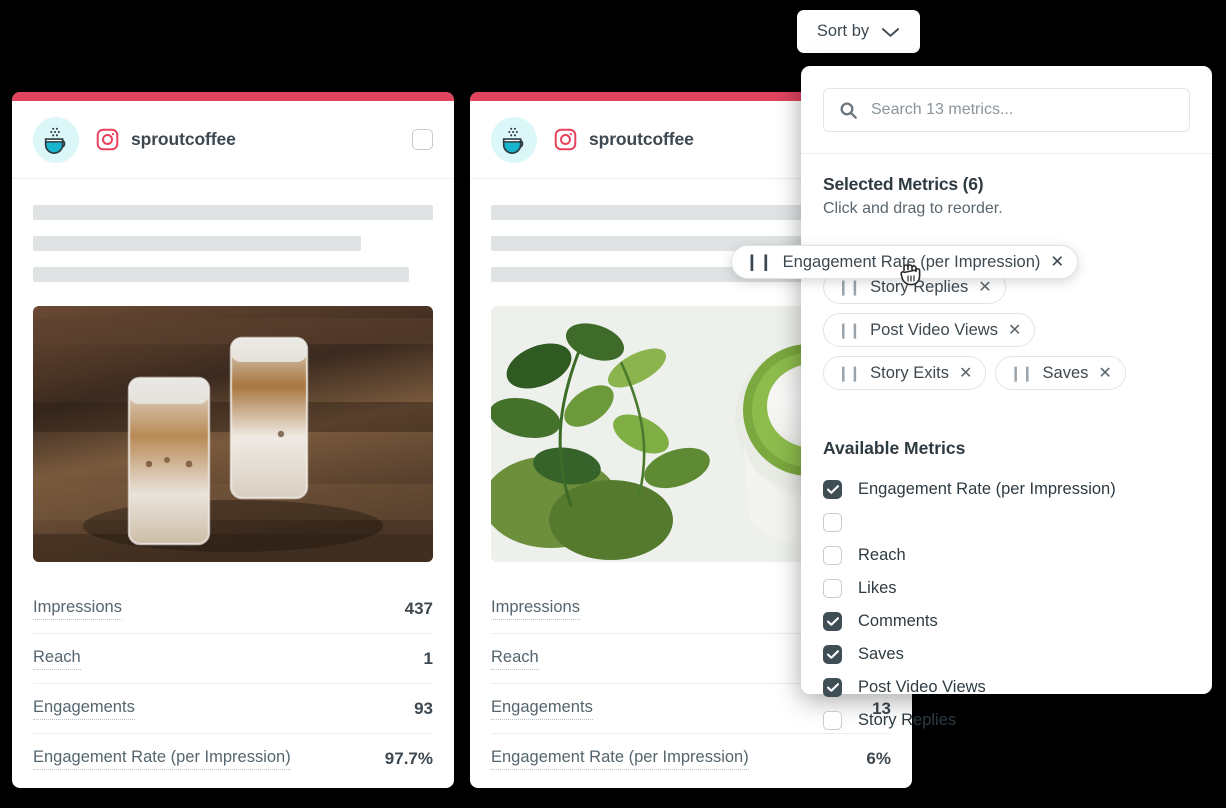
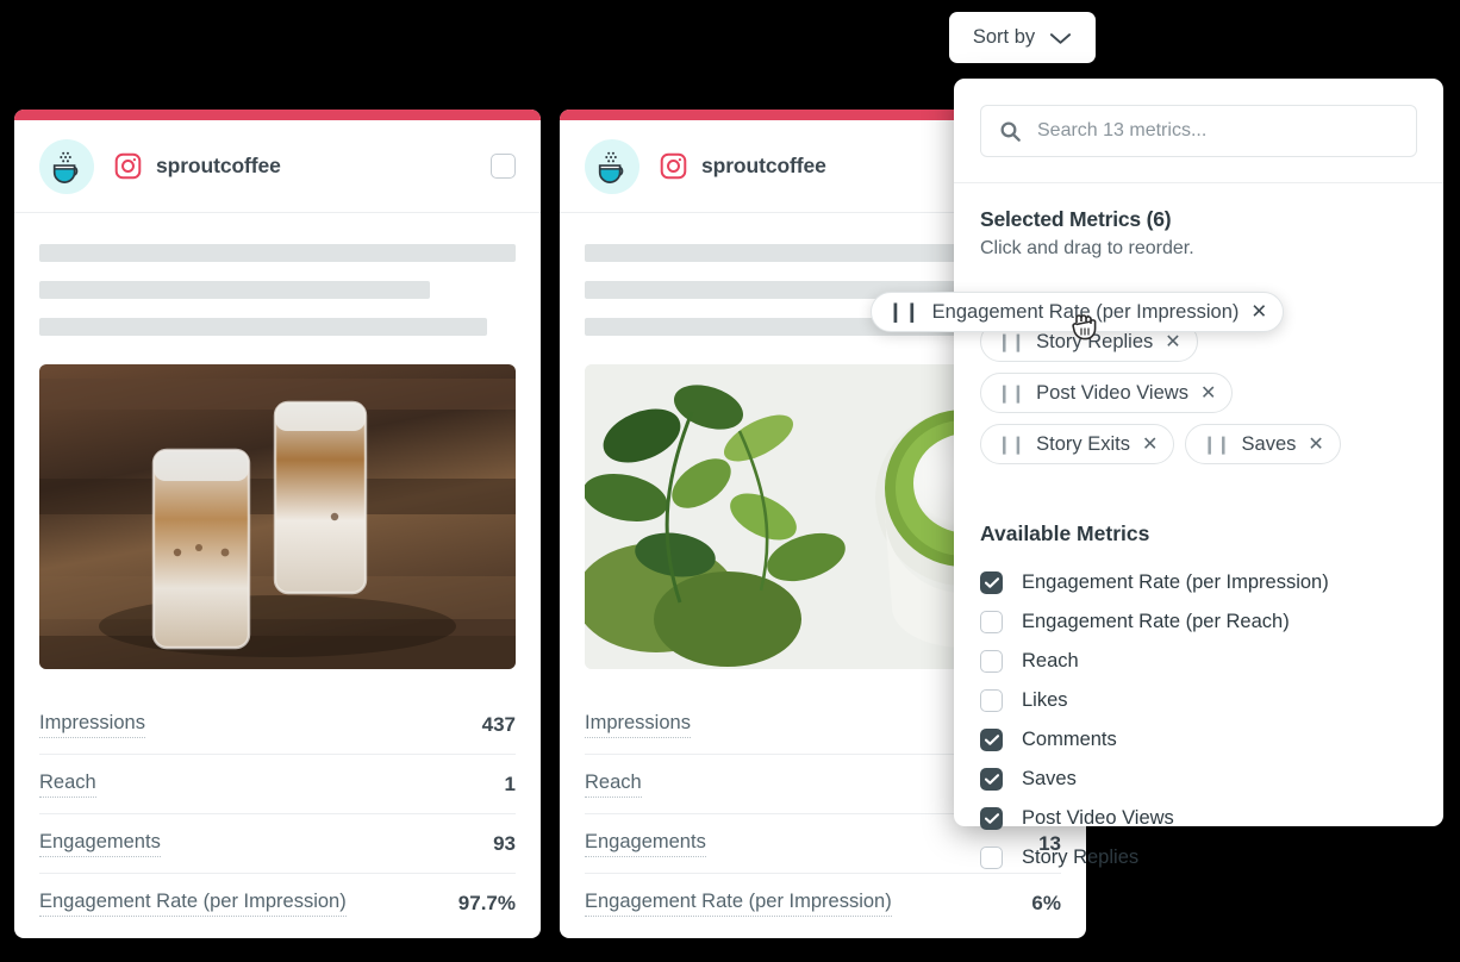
  sproutcoffee
  Impressions
  437
  Reach
  1
  Engagements
  93
  Engagement Rate (per Impression)
  97.7%
  sproutcoffee
  Impressions
  Reach
  Engagements
  13
  Engagement Rate (per Impression)
  6%
  Sort by
  Search 13 metrics...
  Selected Metrics (6)
  Click and drag to reorder.
  ❙❙
  Story Replies
  ✕
  ❙❙
  Post Video Views
  ✕
  ❙❙
  Story Exits
  ✕
  ❙❙
  Saves
  ✕
  Available Metrics
  Engagement Rate (per Impression)
+ Engagement Rate (per Reach)
  Reach
  Likes
  Comments
  Saves
  Post Video Views
  Story Replies
  ❙❙
  Engagement Rate (per Impression)
  ✕
